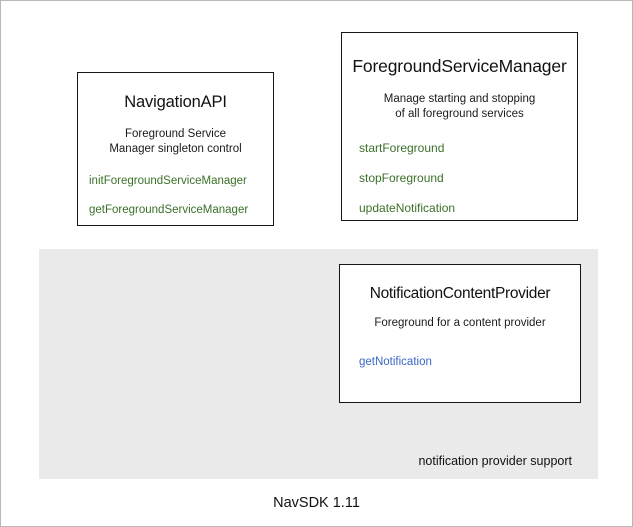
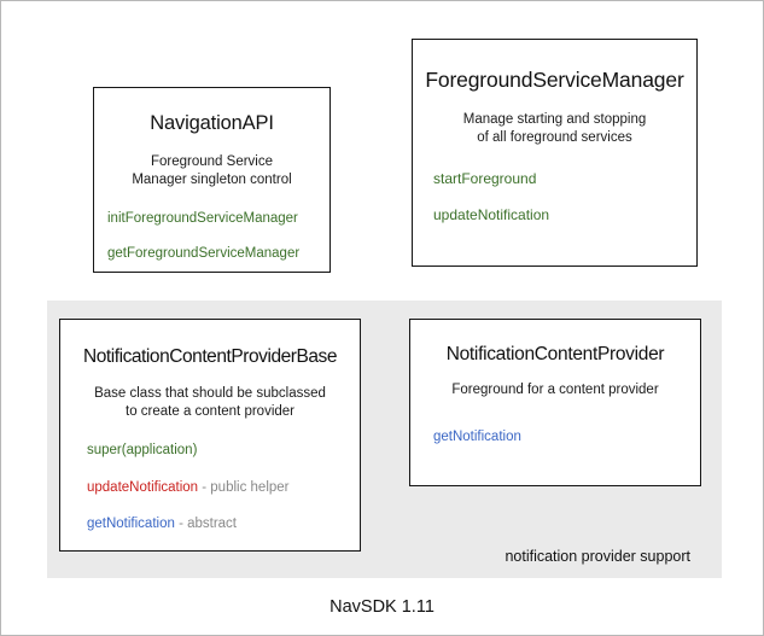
  NavigationAPI
  Foreground Service
  Manager singleton control
  initForegroundServiceManager
  getForegroundServiceManager
  ForegroundServiceManager
  Manage starting and stopping
  of all foreground services
  startForeground
- stopForeground
  updateNotification
  notification provider support
+ NotificationContentProviderBase
+ Base class that should be subclassed
+ to create a content provider
+ super(application)
+ updateNotification - public helper
+ getNotification - abstract
  NotificationContentProvider
  Foreground for a content provider
  getNotification
  NavSDK 1.11
